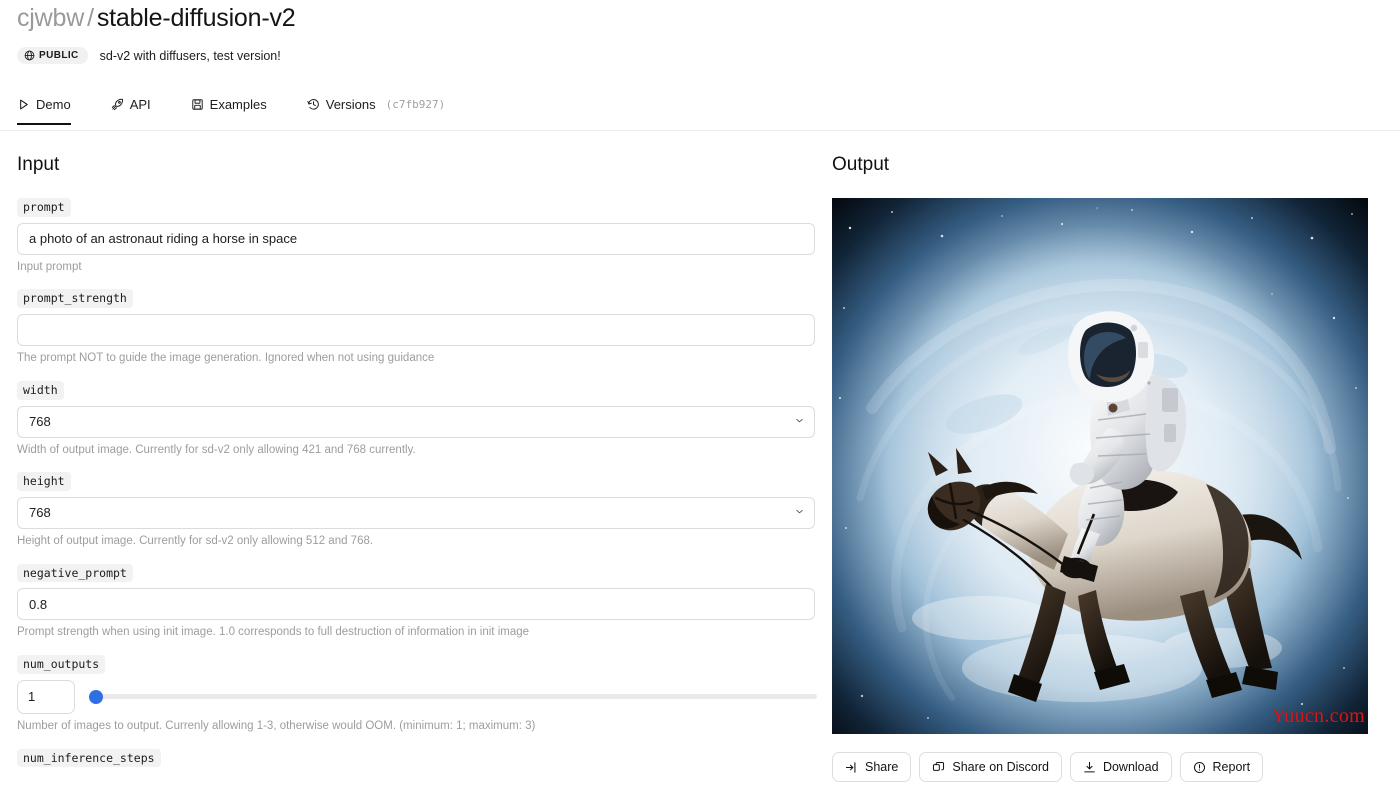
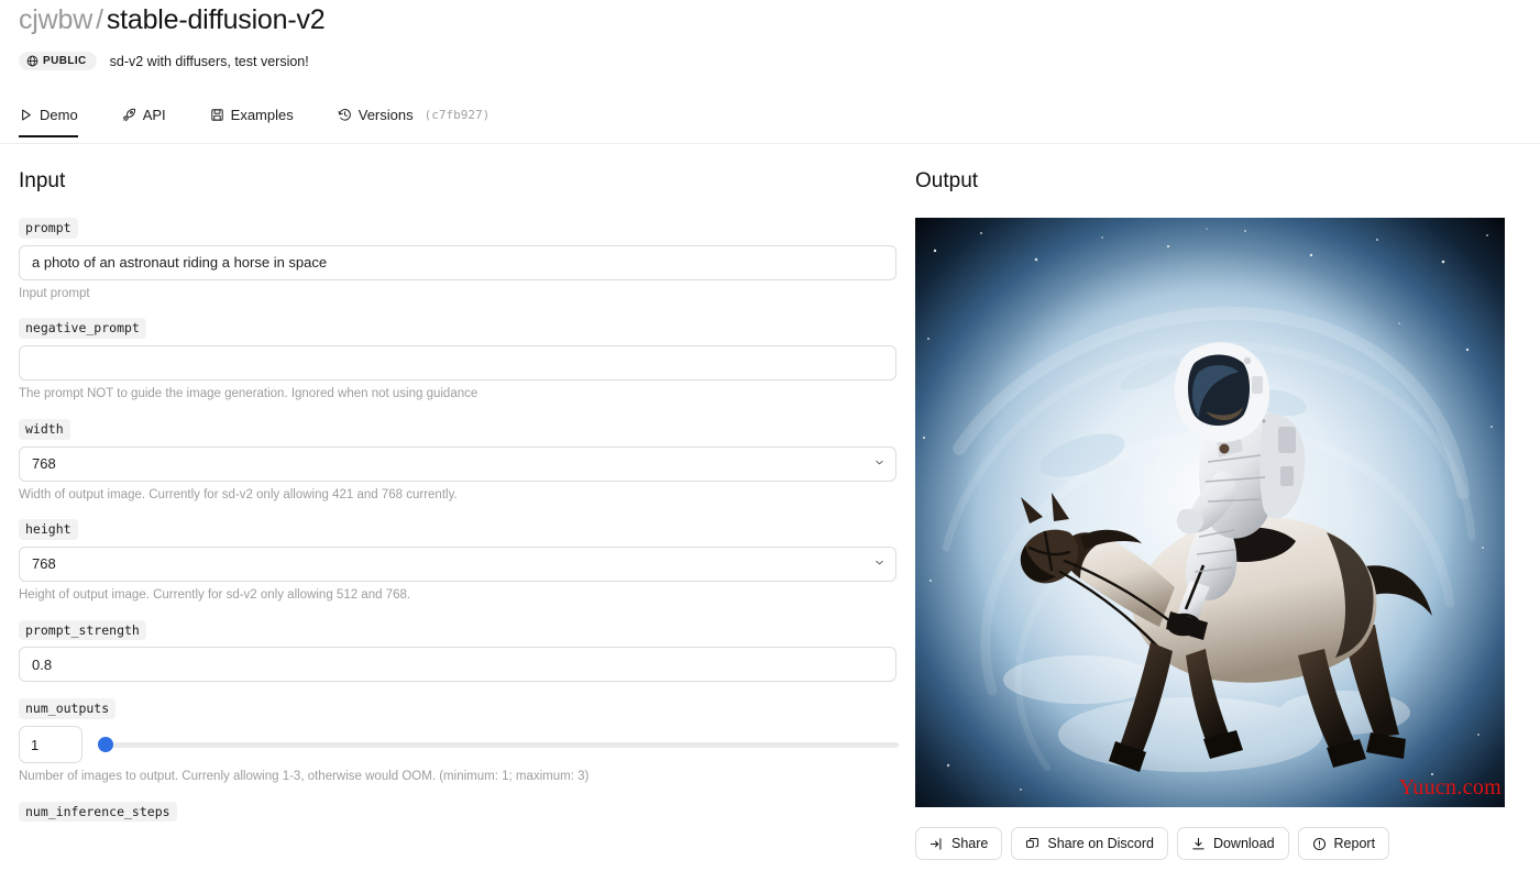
  cjwbw/stable-diffusion-v2
  PUBLIC
  sd-v2 with diffusers, test version!
  Demo
  API
  Examples
  Versions
  (c7fb927)
  Input
  prompt
  a photo of an astronaut riding a horse in space
  Input prompt
- prompt_strength
+ negative_prompt
  The prompt NOT to guide the image generation. Ignored when not using guidance
  width
  768
  Width of output image. Currently for sd-v2 only allowing 421 and 768 currently.
  height
  768
  Height of output image. Currently for sd-v2 only allowing 512 and 768.
- negative_prompt
+ prompt_strength
  0.8
- Prompt strength when using init image. 1.0 corresponds to full destruction of information in init image
  num_outputs
  1
  Number of images to output. Currenly allowing 1-3, otherwise would OOM. (minimum: 1; maximum: 3)
  num_inference_steps
  Output
  Yuucn.com
  Share
  Share on Discord
  Download
  Report
